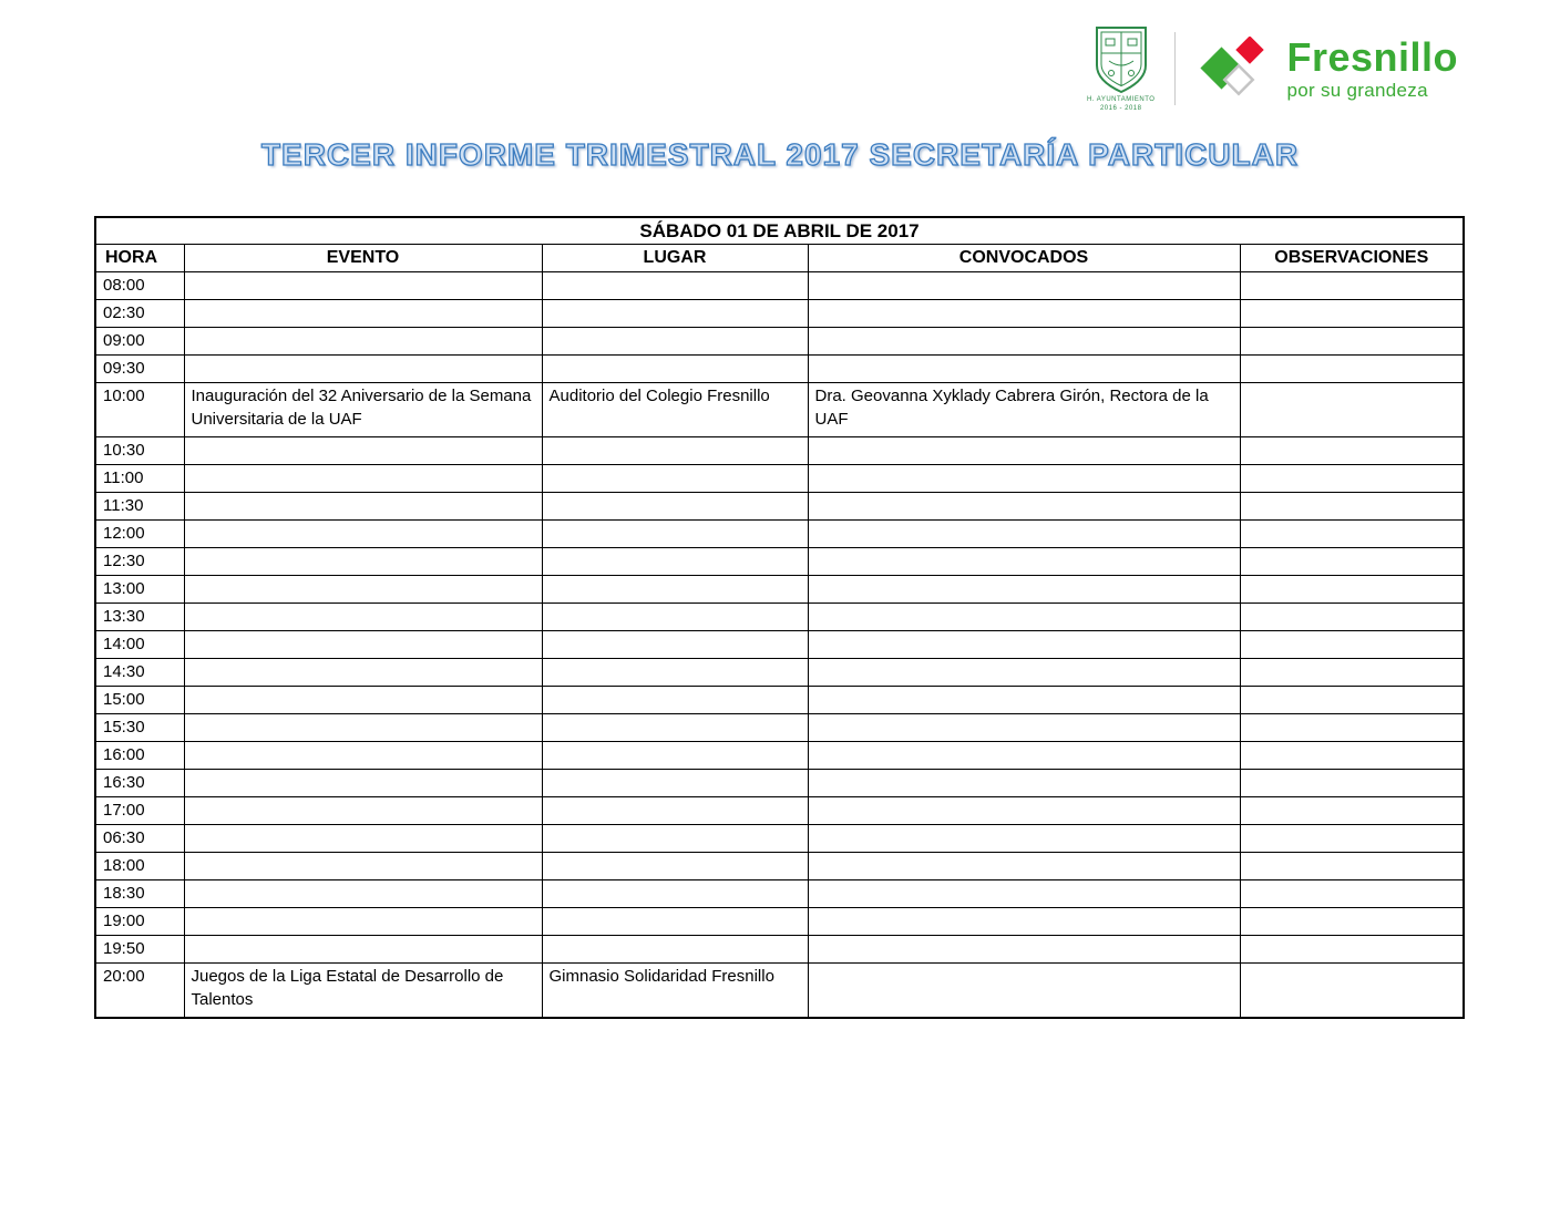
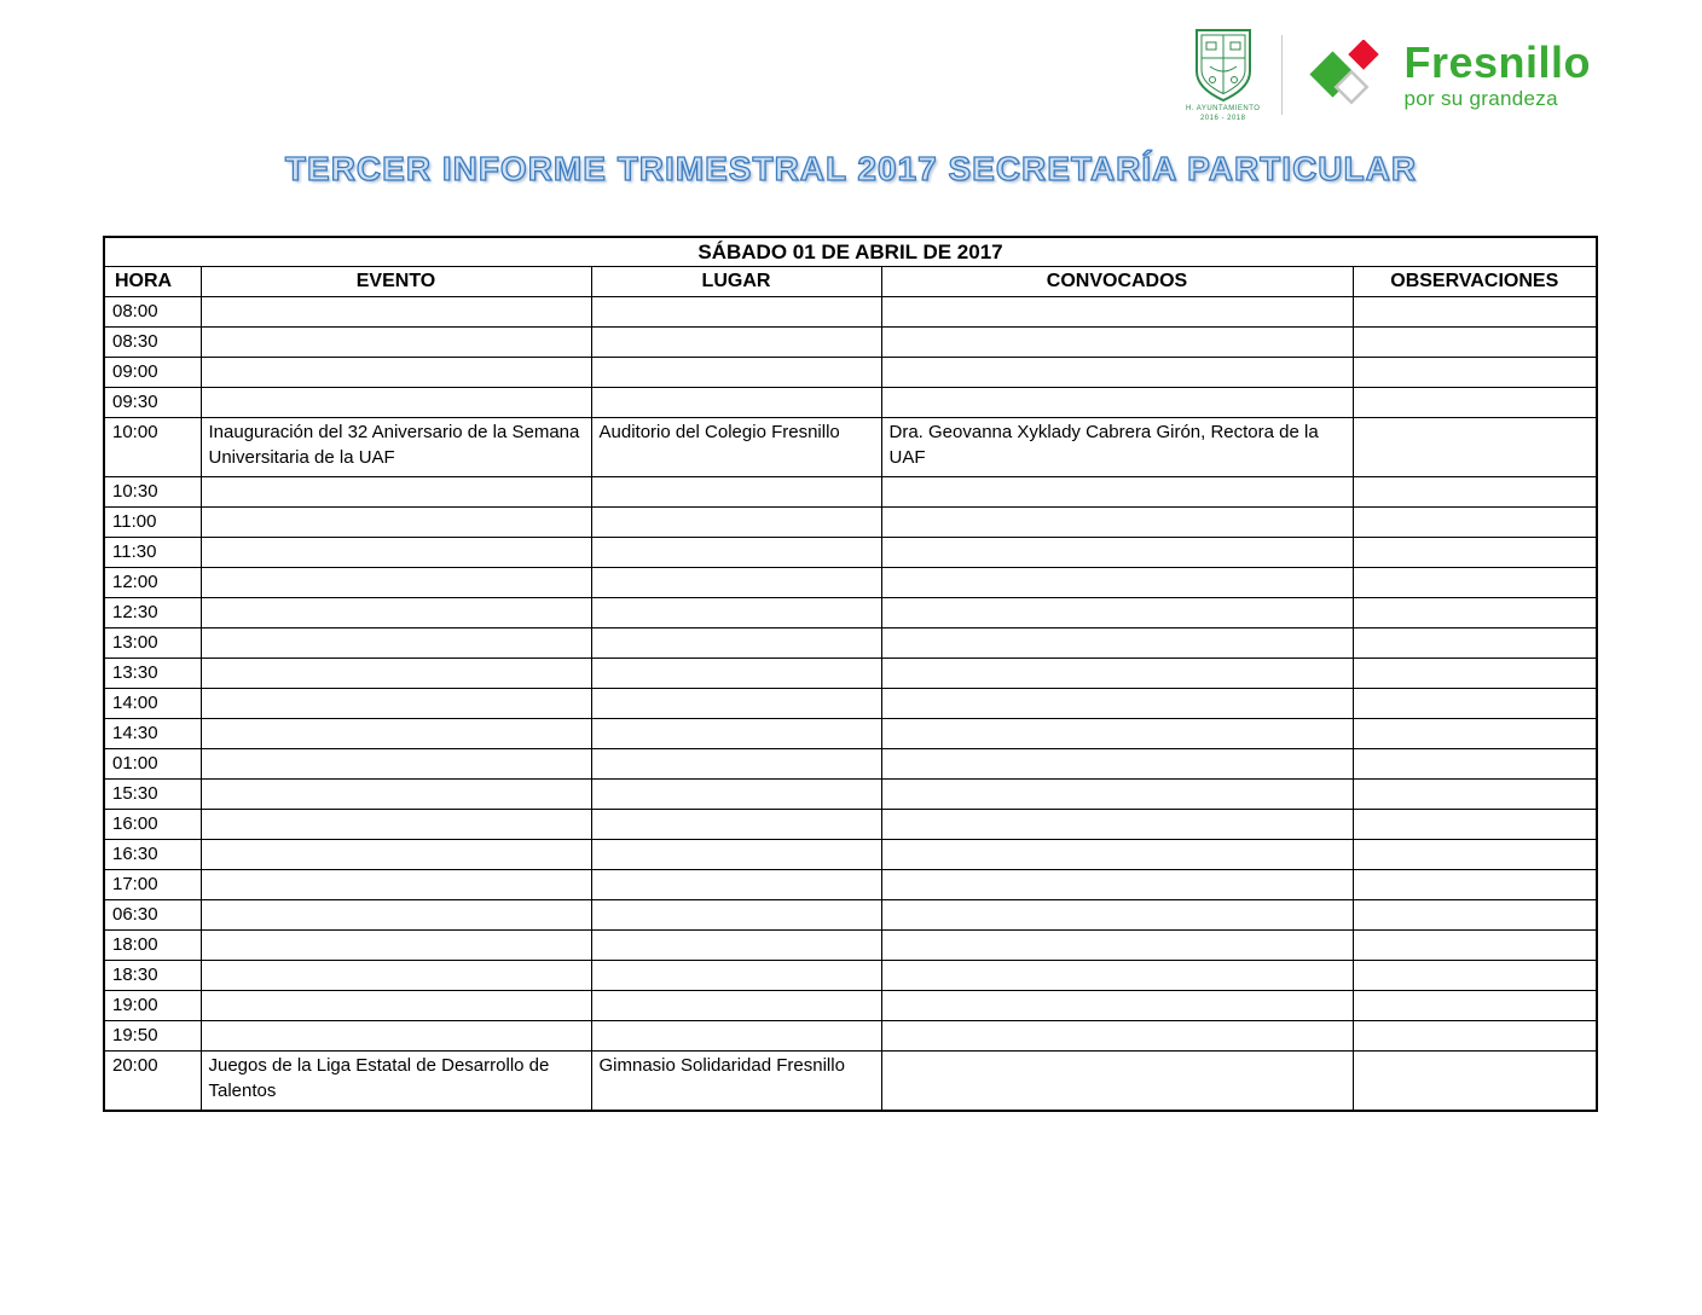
  Fresnillo
  por su grandeza
  TERCER INFORME TRIMESTRAL 2017 SECRETARÍA PARTICULAR
  SÁBADO 01 DE ABRIL DE 2017
  HORA	EVENTO	LUGAR	CONVOCADOS	OBSERVACIONES
  08:00
- 02:30
+ 08:30
  09:00
  09:30
  10:00	Inauguración del 32 Aniversario de la Semana Universitaria de la UAF	Auditorio del Colegio Fresnillo	Dra. Geovanna Xyklady Cabrera Girón, Rectora de la UAF
  10:30
  11:00
  11:30
  12:00
  12:30
  13:00
  13:30
  14:00
  14:30
- 15:00
+ 01:00
  15:30
  16:00
  16:30
  17:00
  06:30
  18:00
  18:30
  19:00
  19:50
  20:00	Juegos de la Liga Estatal de Desarrollo de Talentos	Gimnasio Solidaridad Fresnillo
